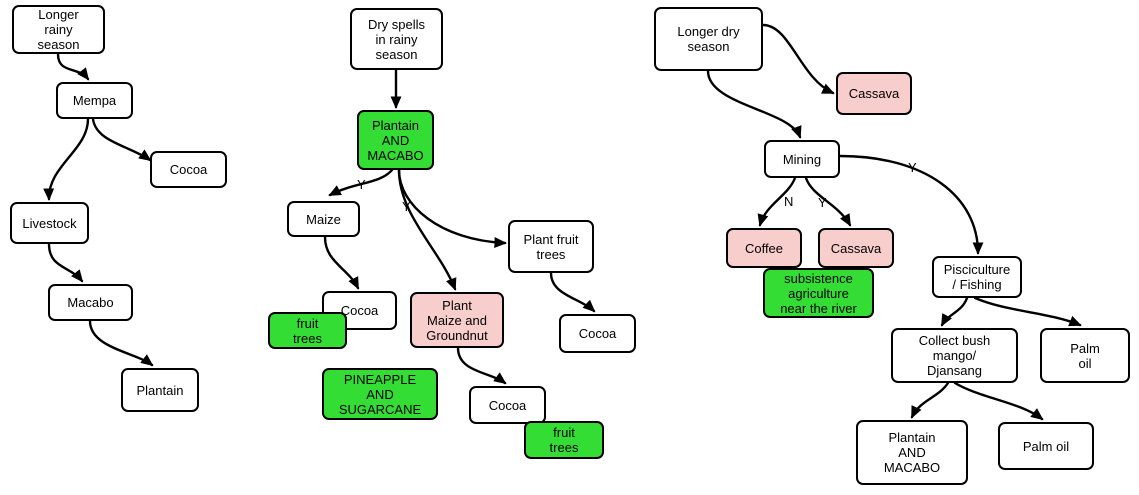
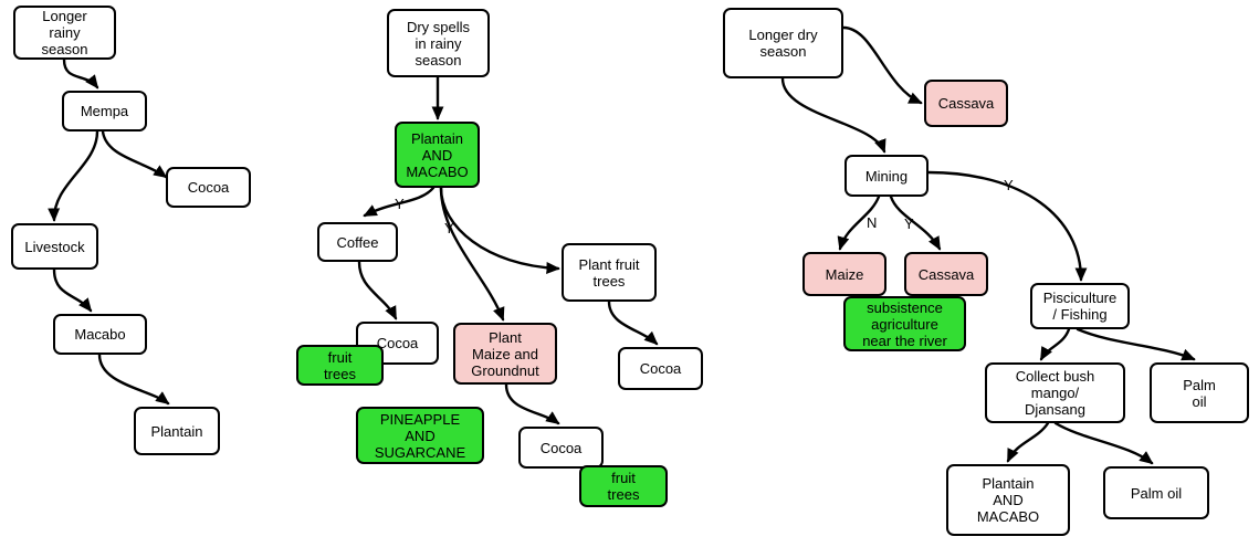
  Longer
  rainy
  season
  Mempa
  Cocoa
  Livestock
  Macabo
  Plantain
  Dry spells
  in rainy
  season
  Plantain
  AND
  MACABO
- Maize
+ Coffee
  Plant fruit
  trees
  Cocoa
  fruit
  trees
  Plant
  Maize and
  Groundnut
  Cocoa
  PINEAPPLE
  AND
  SUGARCANE
  Cocoa
  fruit
  trees
  Longer dry
  season
  Cassava
  Mining
- Coffee
+ Maize
  Cassava
  subsistence
  agriculture
  near the river
  Pisciculture
  / Fishing
  Collect bush
  mango/
  Djansang
  Palm
  oil
  Plantain
  AND
  MACABO
  Palm oil
  Y
  Y
  Y
  N
  Y
